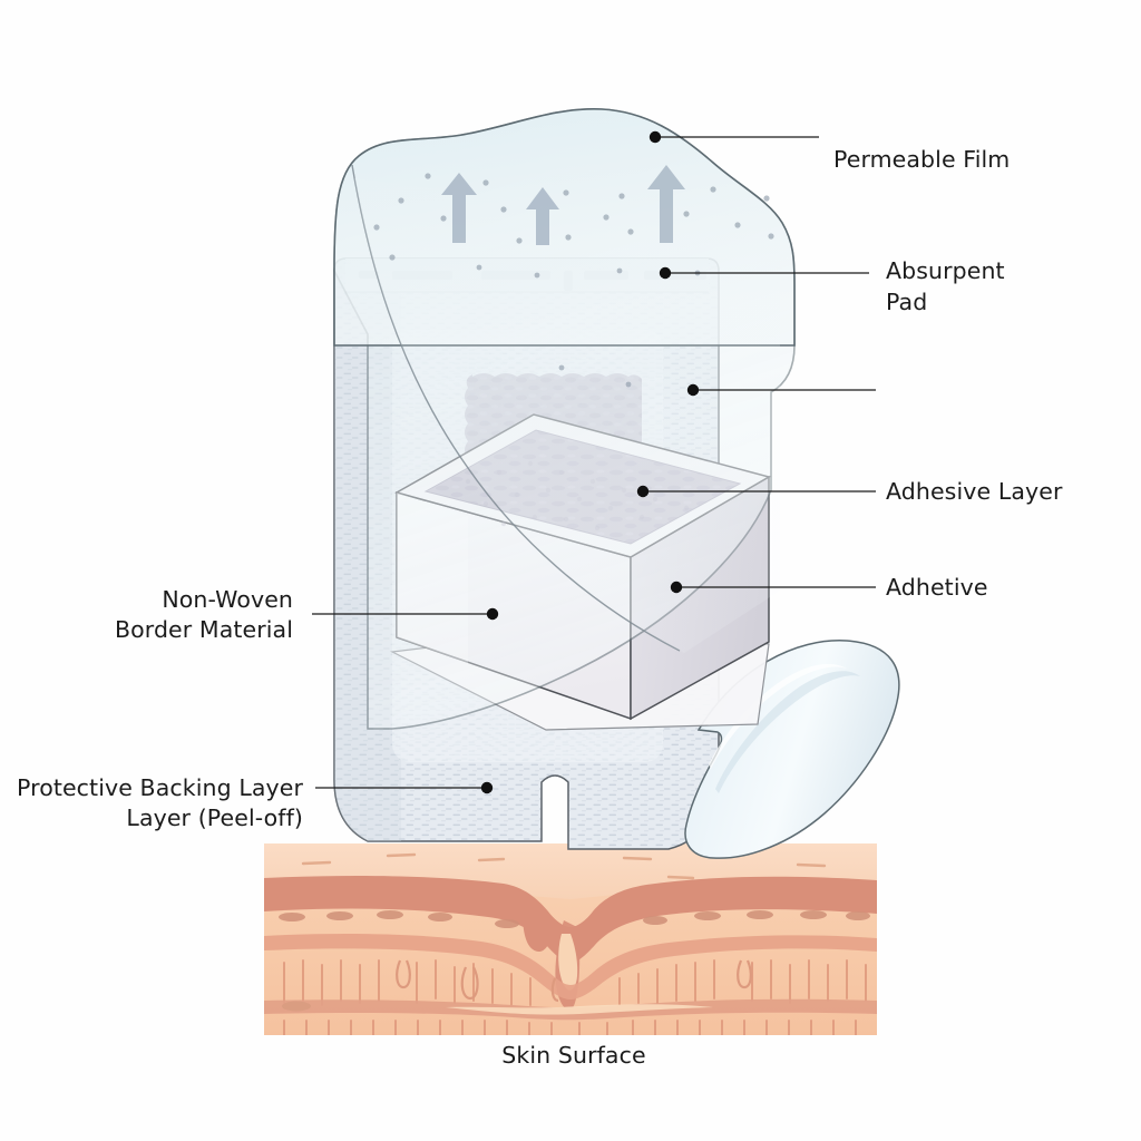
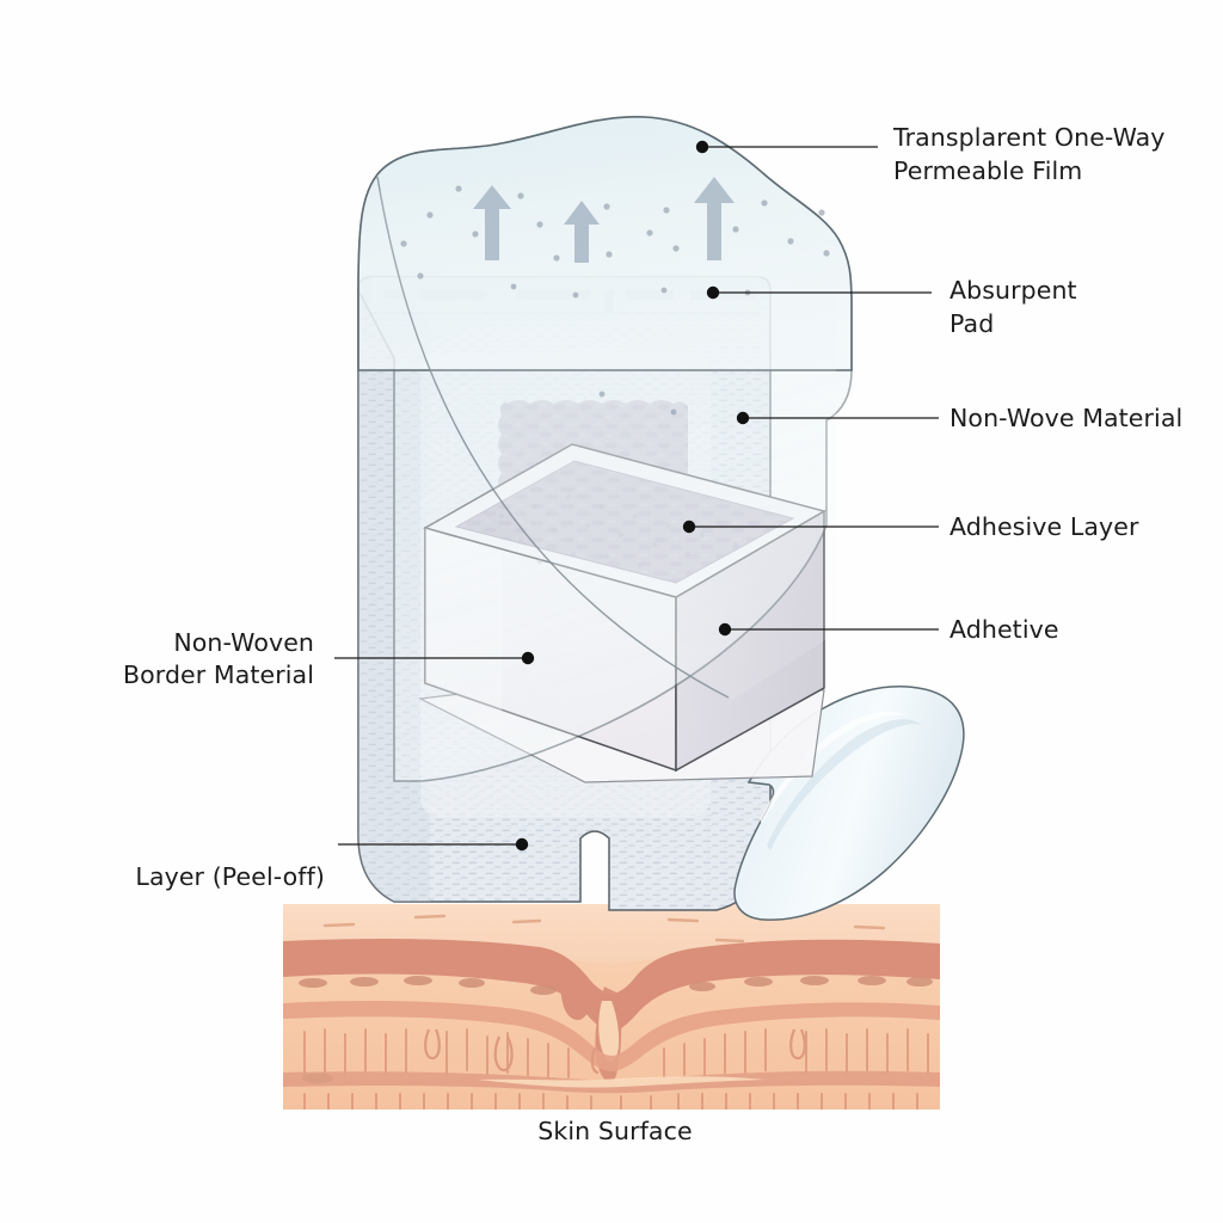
+ Transplarent One-Way
  Permeable Film
  Absurpent
  Pad
+ Non-Wove Material
  Adhesive Layer
  Adhetive
  Non-Woven
  Border Material
- Protective Backing Layer
  Layer (Peel-off)
  Skin Surface
